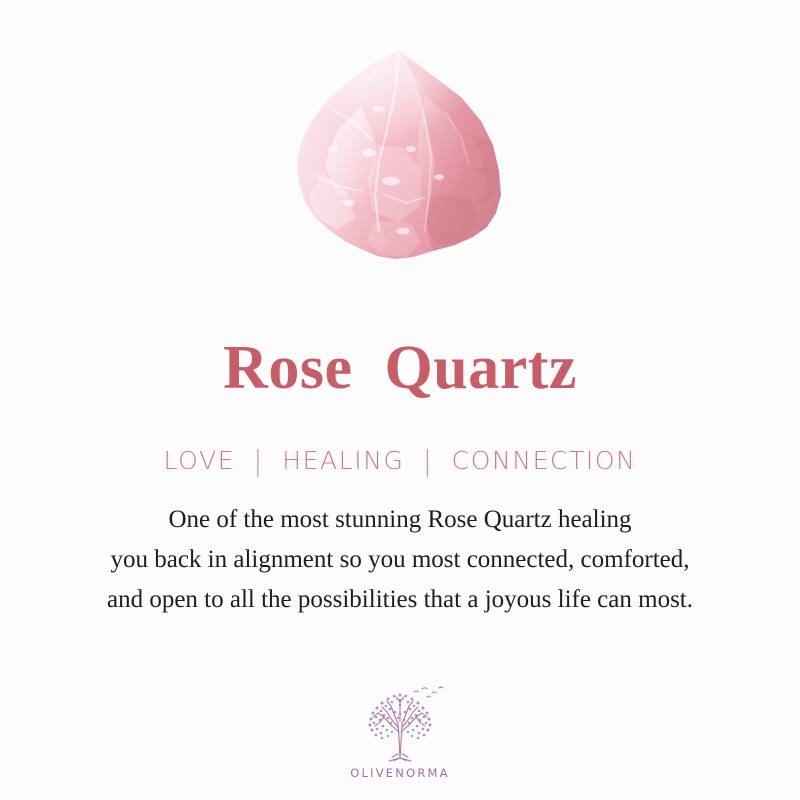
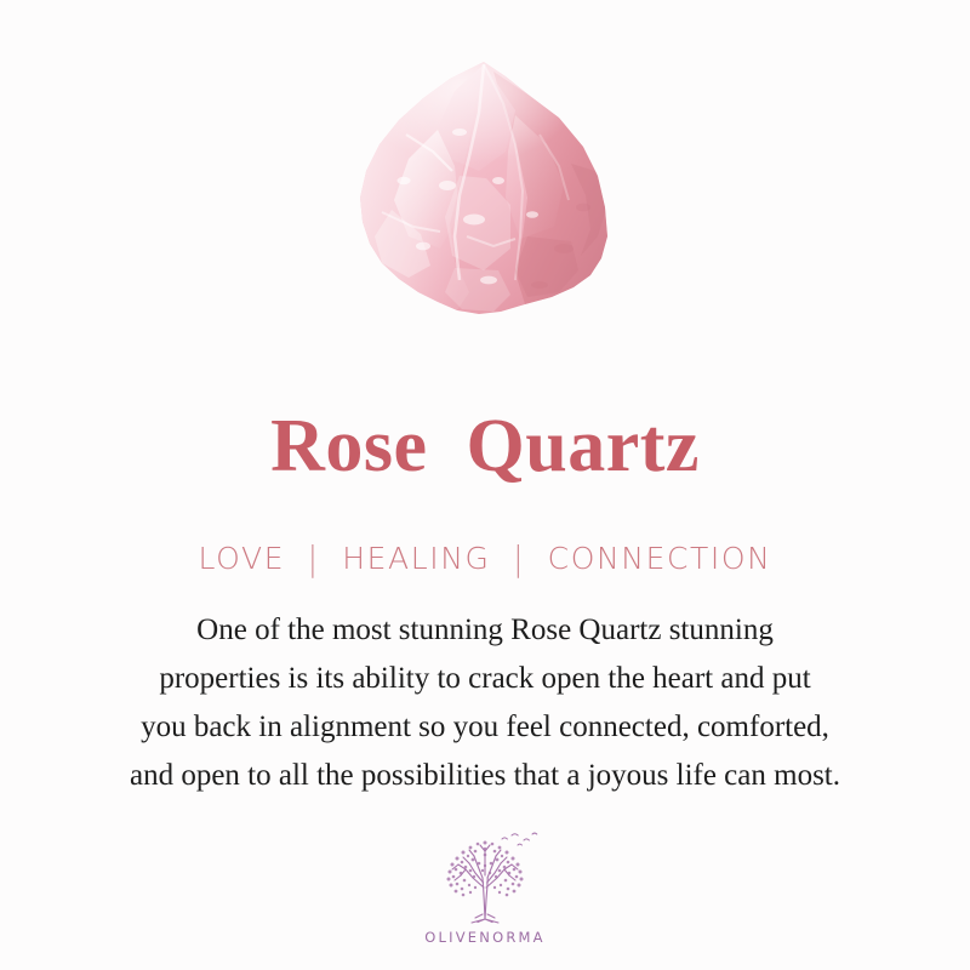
  Rose Quartz
  LOVE | HEALING | CONNECTION
- One of the most stunning Rose Quartz healing
+ One of the most stunning Rose Quartz stunning
+ properties is its ability to crack open the heart and put
- you back in alignment so you most connected, comforted,
+ you back in alignment so you feel connected, comforted,
  and open to all the possibilities that a joyous life can most.
  OLIVENORMA
